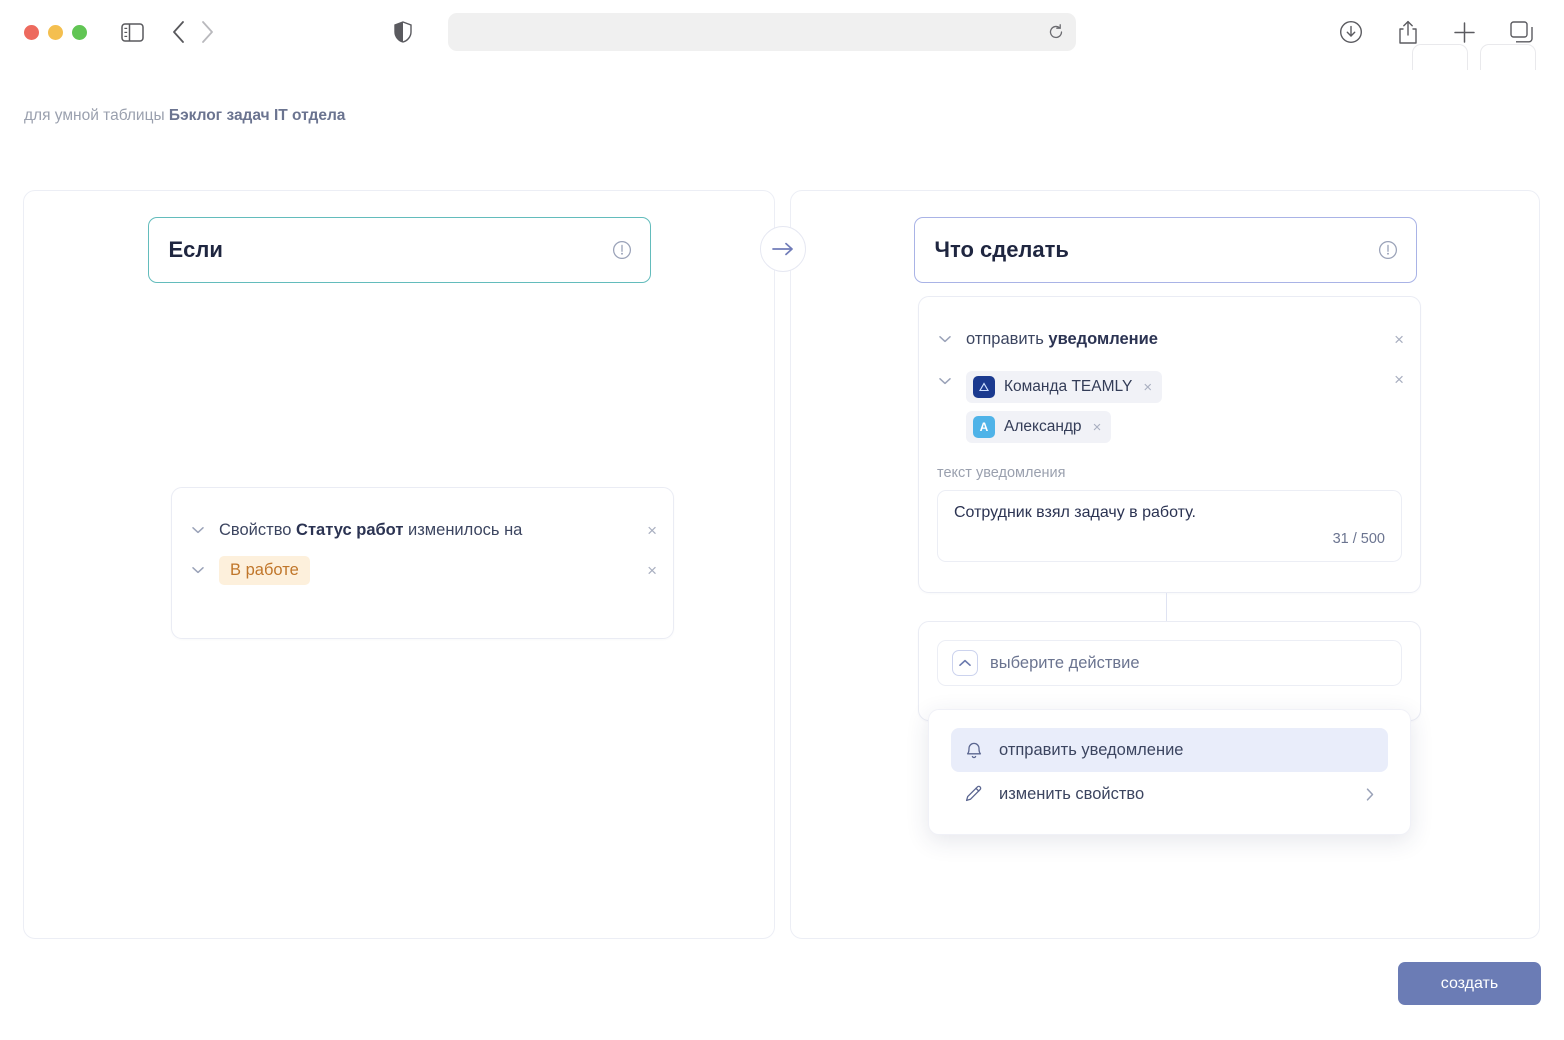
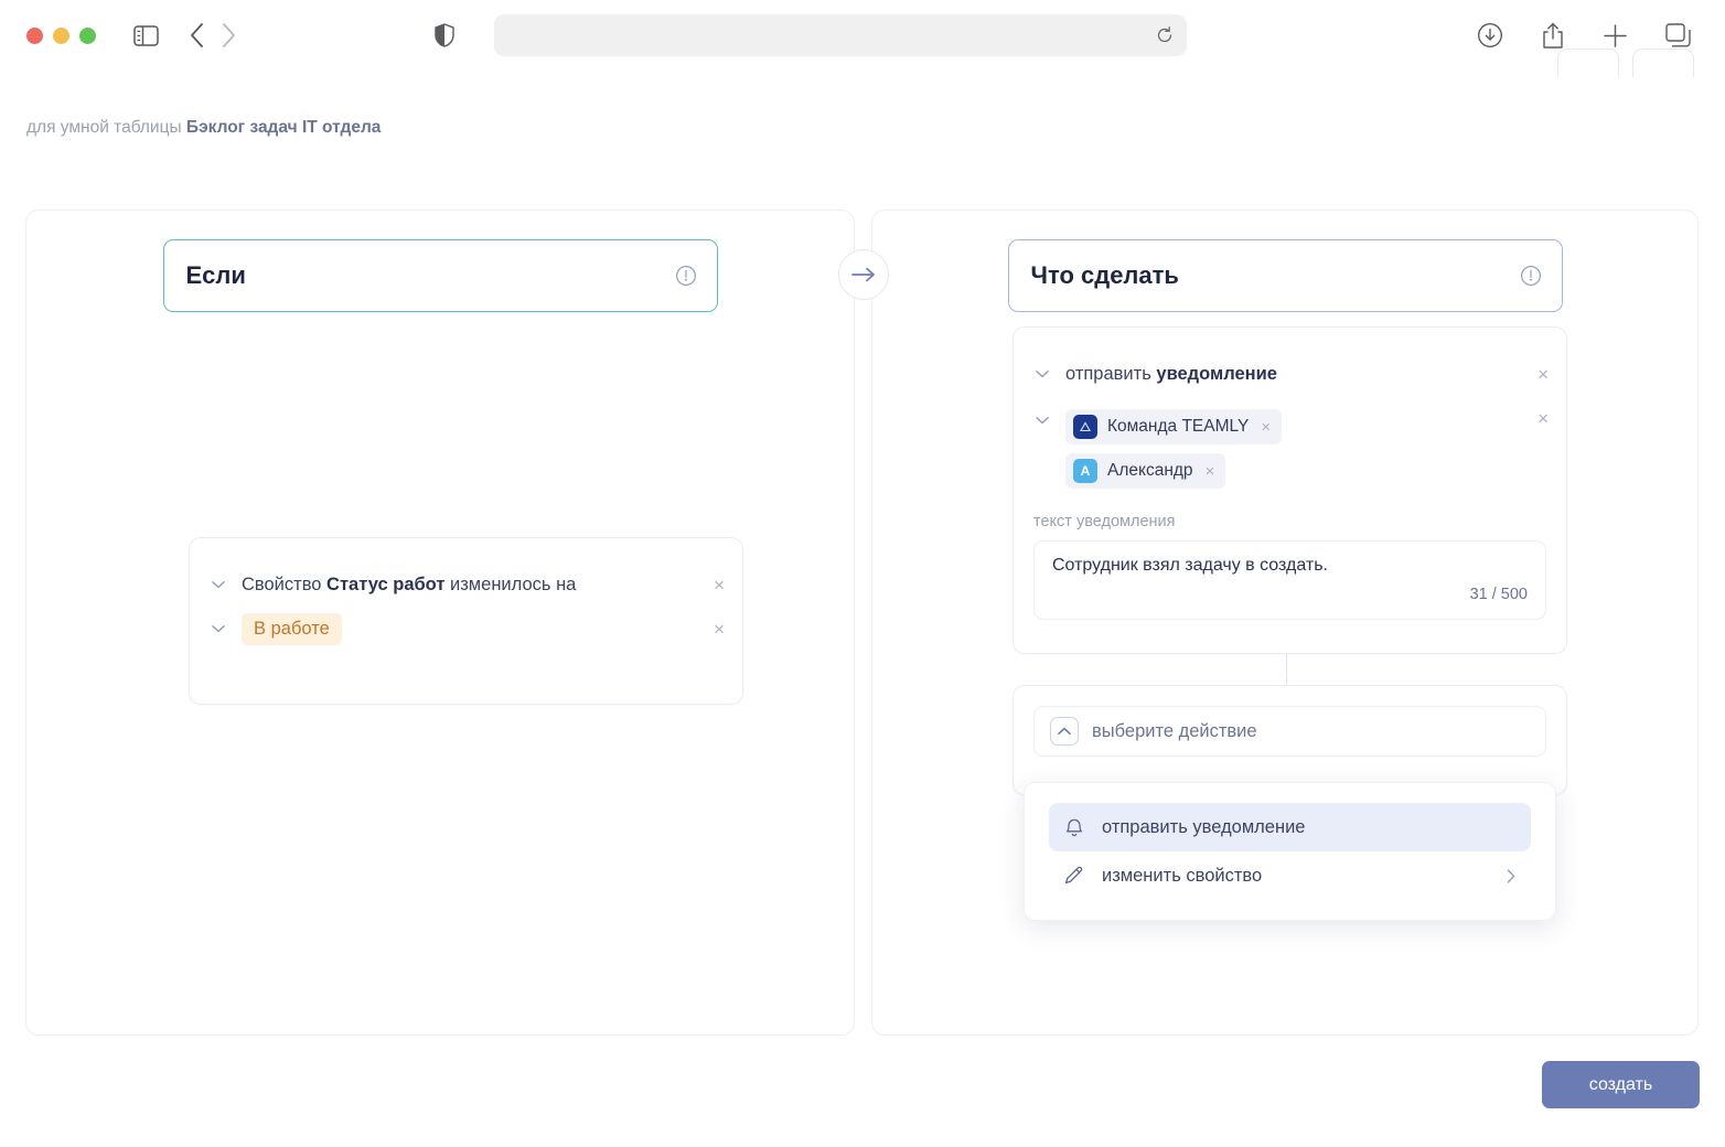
  для умной таблицы Бэклог задач IT отдела
  Если
  Свойство Статус работ изменилось на
  ×
  В работе
  ×
  Что сделать
  отправить уведомление
  ×
  Команда TEAMLY
  ×
  A
  Александр
  ×
  ×
  текст уведомления
- Сотрудник взял задачу в работу.
+ Сотрудник взял задачу в создать.
  31 / 500
  выберите действие
  отправить уведомление
  изменить свойство
  создать
